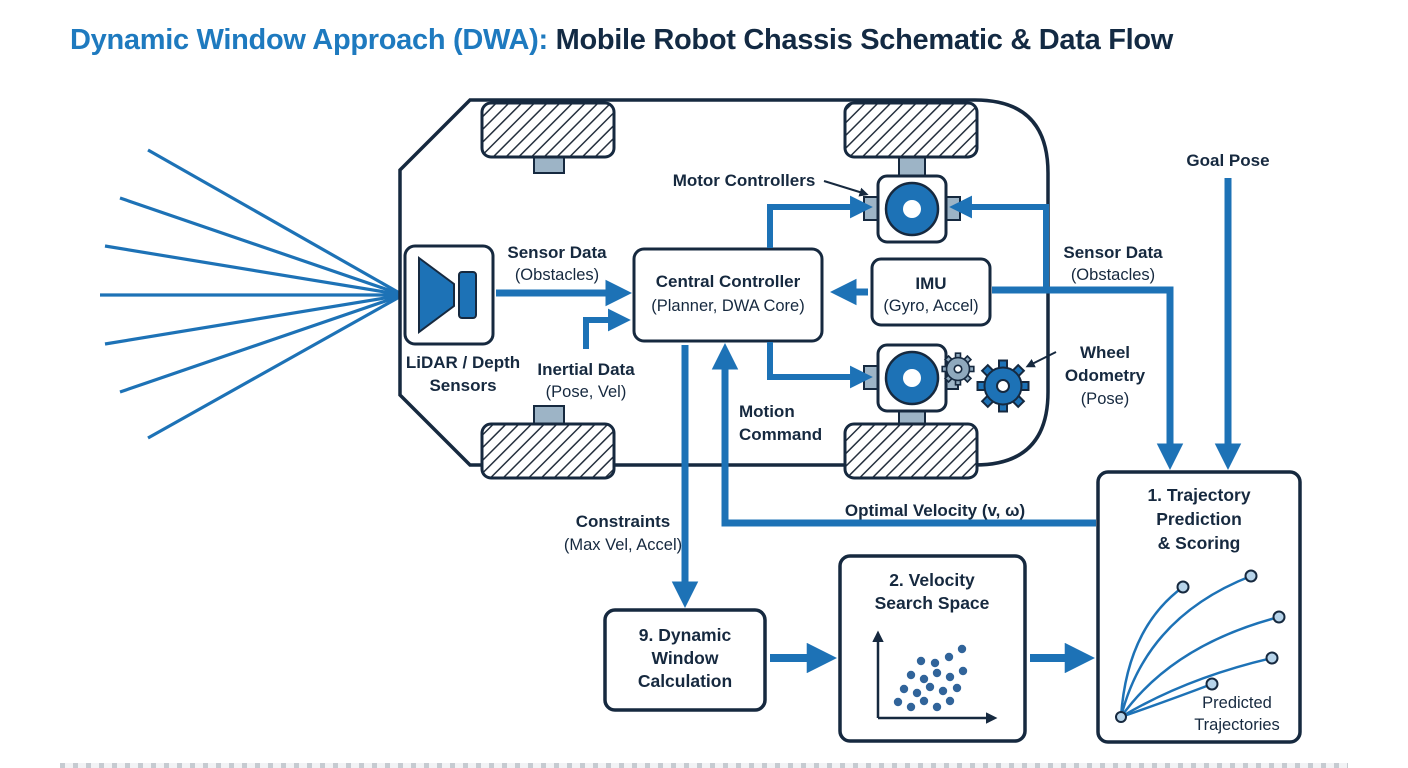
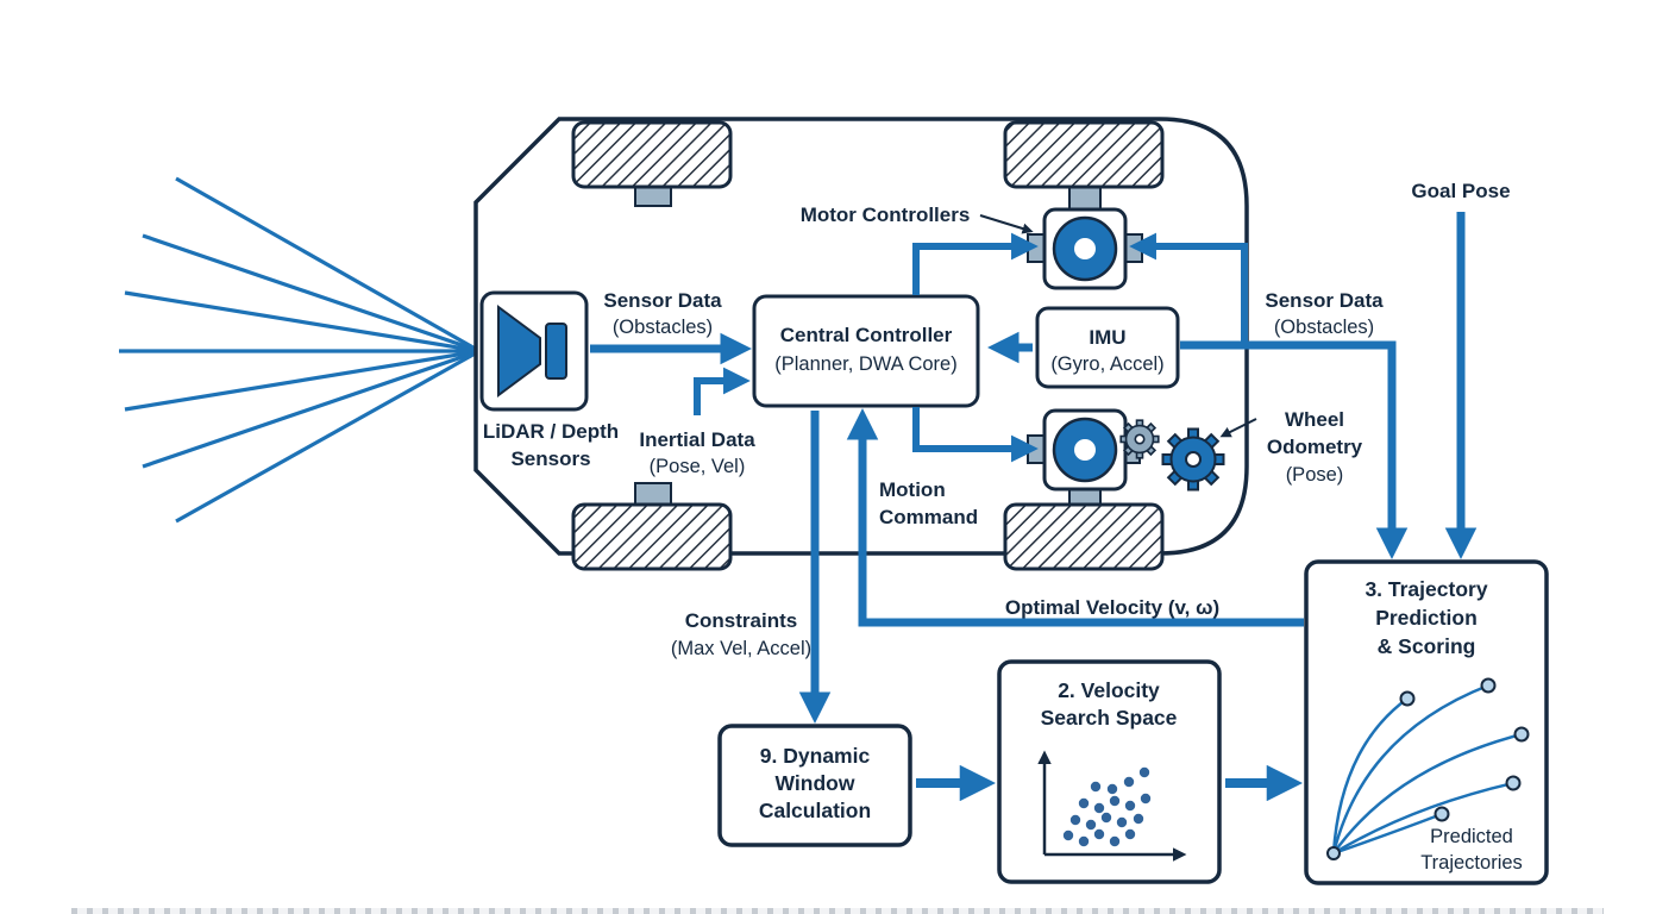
- Dynamic Window Approach (DWA): Mobile Robot Chassis Schematic & Data Flow
  LiDAR / Depth
  Sensors
  Central Controller
  (Planner, DWA Core)
  IMU
  (Gyro, Accel)
  Motor Controllers
  Wheel
  Odometry
  (Pose)
  Sensor Data
  (Obstacles)
  Inertial Data
  (Pose, Vel)
  Sensor Data
  (Obstacles)
  Goal Pose
  Constraints
  (Max Vel, Accel)
  Motion
  Command
  Optimal Velocity (v, ω)
  9. Dynamic
  Window
  Calculation
  2. Velocity
  Search Space
- 1. Trajectory
+ 3. Trajectory
  Prediction
  & Scoring
  Predicted
  Trajectories
